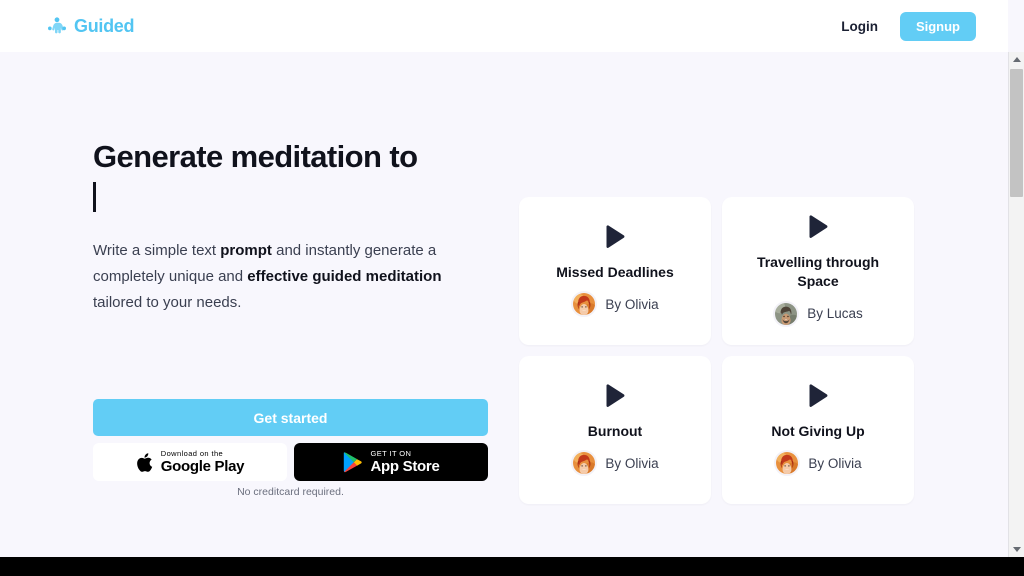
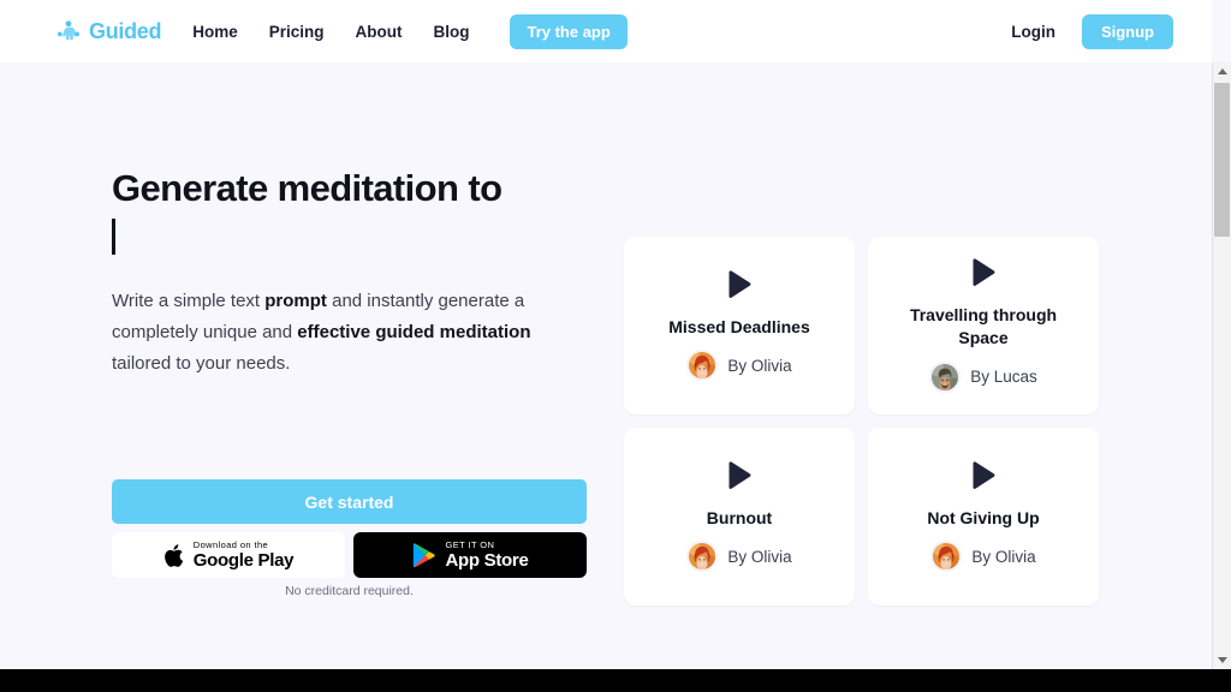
  Guided
+ Home
+ Pricing
+ About
+ Blog
+ Try the app
  Login
  Signup
  Generate meditation to
  Write a simple text prompt and instantly generate a completely unique and effective guided meditation tailored to your needs.
  Get started
  Download on the
  Google Play
  GET IT ON
  App Store
  No creditcard required.
  Missed Deadlines
  By Olivia
  Travelling through Space
  By Lucas
  Burnout
  By Olivia
  Not Giving Up
  By Olivia
